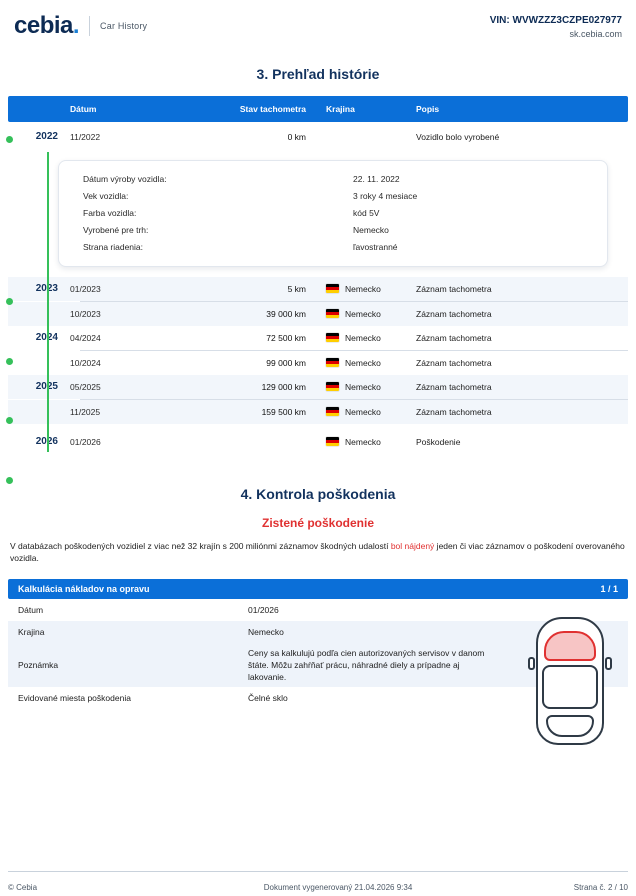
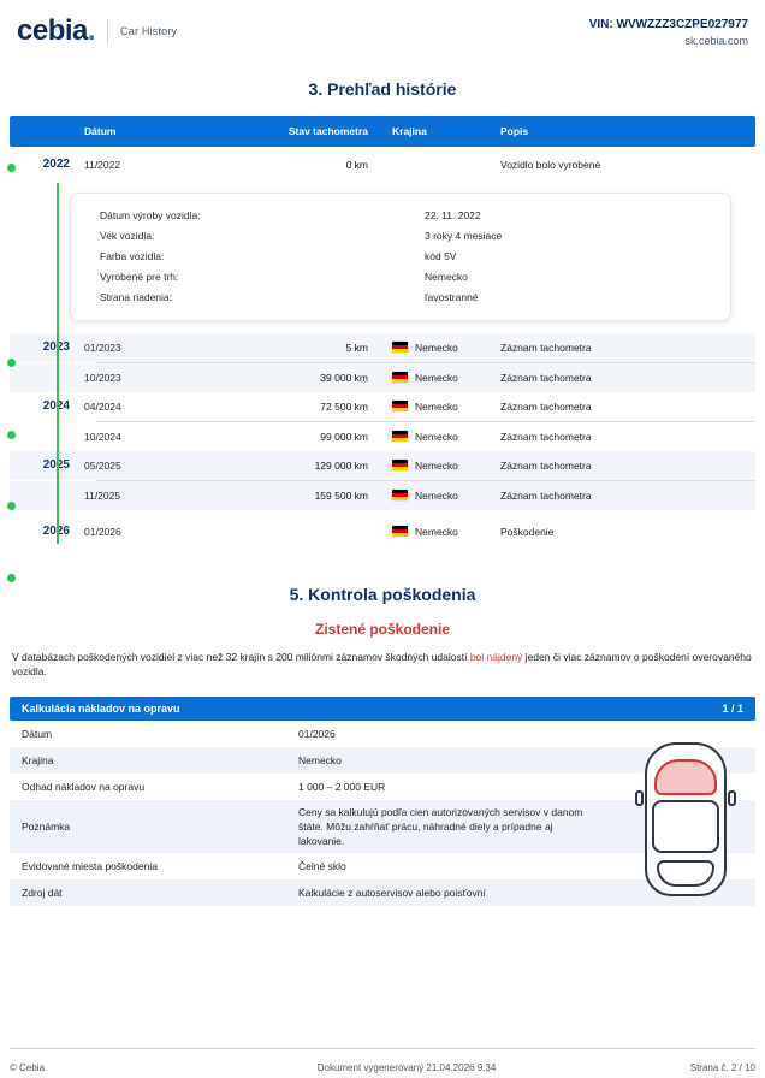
  cebia.
  Car History
  VIN: WVWZZZ3CZPE027977
  sk.cebia.com
  3. Prehľad histórie
  Dátum
  Stav tachometra
  Krajina
  Popis
  2022
  11/2022
  0 km
  Vozidlo bolo vyrobené
  Dátum výroby vozidla:
  22. 11. 2022
  Vek vozidla:
  3 roky 4 mesiace
  Farba vozidla:
  kód 5V
  Vyrobené pre trh:
  Nemecko
  Strana riadenia:
  ľavostranné
  2023
  01/2023
  5 km
  Nemecko
  Záznam tachometra
  10/2023
  39 000 km
  Nemecko
  Záznam tachometra
  2024
  04/2024
  72 500 km
  Nemecko
  Záznam tachometra
  10/2024
  99 000 km
  Nemecko
  Záznam tachometra
  2025
  05/2025
  129 000 km
  Nemecko
  Záznam tachometra
  11/2025
  159 500 km
  Nemecko
  Záznam tachometra
  2026
  01/2026
  Nemecko
  Poškodenie
- 4. Kontrola poškodenia
+ 5. Kontrola poškodenia
  Zistené poškodenie
  V databázach poškodených vozidiel z viac než 32 krajín s 200 miliónmi záznamov škodných udalostí bol nájdený jeden či viac záznamov o poškodení overovaného vozidla.
  Kalkulácia nákladov na opravu
  1 / 1
  Dátum
  01/2026
  Krajina
  Nemecko
+ Odhad nákladov na opravu
+ 1 000 – 2 000 EUR
  Poznámka
  Ceny sa kalkulujú podľa cien autorizovaných servisov v danom štáte. Môžu zahŕňať prácu, náhradné diely a prípadne aj lakovanie.
  Evidované miesta poškodenia
  Čelné sklo
+ Zdroj dát
+ Kalkulácie z autoservisov alebo poisťovní
  © Cebia
  Dokument vygenerovaný 21.04.2026 9:34
  Strana č. 2 / 10
